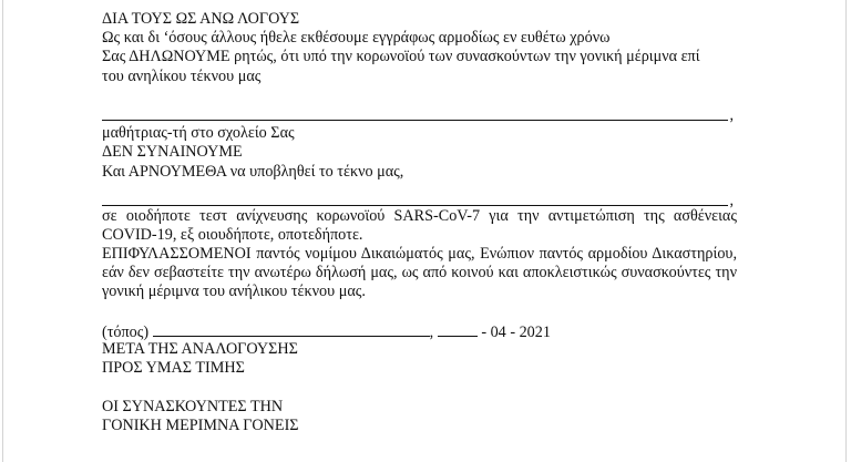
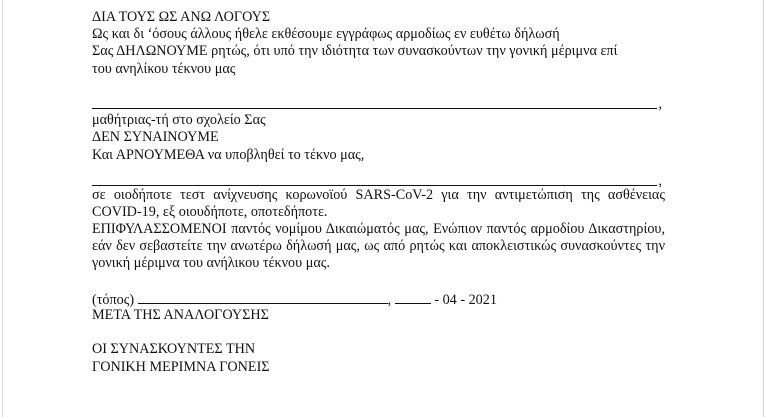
  ΔΙΑ ΤΟΥΣ ΩΣ ΑΝΩ ΛΟΓΟΥΣ
- Ως και δι ‘όσους άλλους ήθελε εκθέσουμε εγγράφως αρμοδίως εν ευθέτω χρόνω
+ Ως και δι ‘όσους άλλους ήθελε εκθέσουμε εγγράφως αρμοδίως εν ευθέτω δήλωσή
- Σας ΔΗΛΩΝΟΥΜΕ ρητώς, ότι υπό την κορωνοϊού των συνασκούντων την γονική μέριμνα επί
+ Σας ΔΗΛΩΝΟΥΜΕ ρητώς, ότι υπό την ιδιότητα των συνασκούντων την γονική μέριμνα επί
  του ανηλίκου τέκνου μας
  ,
  μαθήτριας-τή στο σχολείο Σας
  ΔΕΝ ΣΥΝΑΙΝΟΥΜΕ
  Και ΑΡΝΟΥΜΕΘΑ να υποβληθεί το τέκνο μας,
  ,
- σε οιοδήποτε τεστ ανίχνευσης κορωνοϊού SARS-CoV-7 για την αντιμετώπιση της ασθένειας
+ σε οιοδήποτε τεστ ανίχνευσης κορωνοϊού SARS-CoV-2 για την αντιμετώπιση της ασθένειας
  COVID-19, εξ οιουδήποτε, οποτεδήποτε.
- ΕΠΙΦΥΛΑΣΣΟΜΕΝΟΙ παντός νομίμου Δικαιώματός μας, Ενώπιον παντός αρμοδίου Δικαστηρίου, εάν δεν σεβαστείτε την ανωτέρω δήλωσή μας, ως από κοινού και αποκλειστικώς συνασκούντες την γονική μέριμνα του ανήλικου τέκνου μας.
+ ΕΠΙΦΥΛΑΣΣΟΜΕΝΟΙ παντός νομίμου Δικαιώματός μας, Ενώπιον παντός αρμοδίου Δικαστηρίου, εάν δεν σεβαστείτε την ανωτέρω δήλωσή μας, ως από ρητώς και αποκλειστικώς συνασκούντες την γονική μέριμνα του ανήλικου τέκνου μας.
  (τόπος) , - 04 - 2021
  ΜΕΤΑ ΤΗΣ ΑΝΑΛΟΓΟΥΣΗΣ
- ΠΡΟΣ ΥΜΑΣ ΤΙΜΗΣ
  ΟΙ ΣΥΝΑΣΚΟΥΝΤΕΣ ΤΗΝ
  ΓΟΝΙΚΗ ΜΕΡΙΜΝΑ ΓΟΝΕΙΣ
